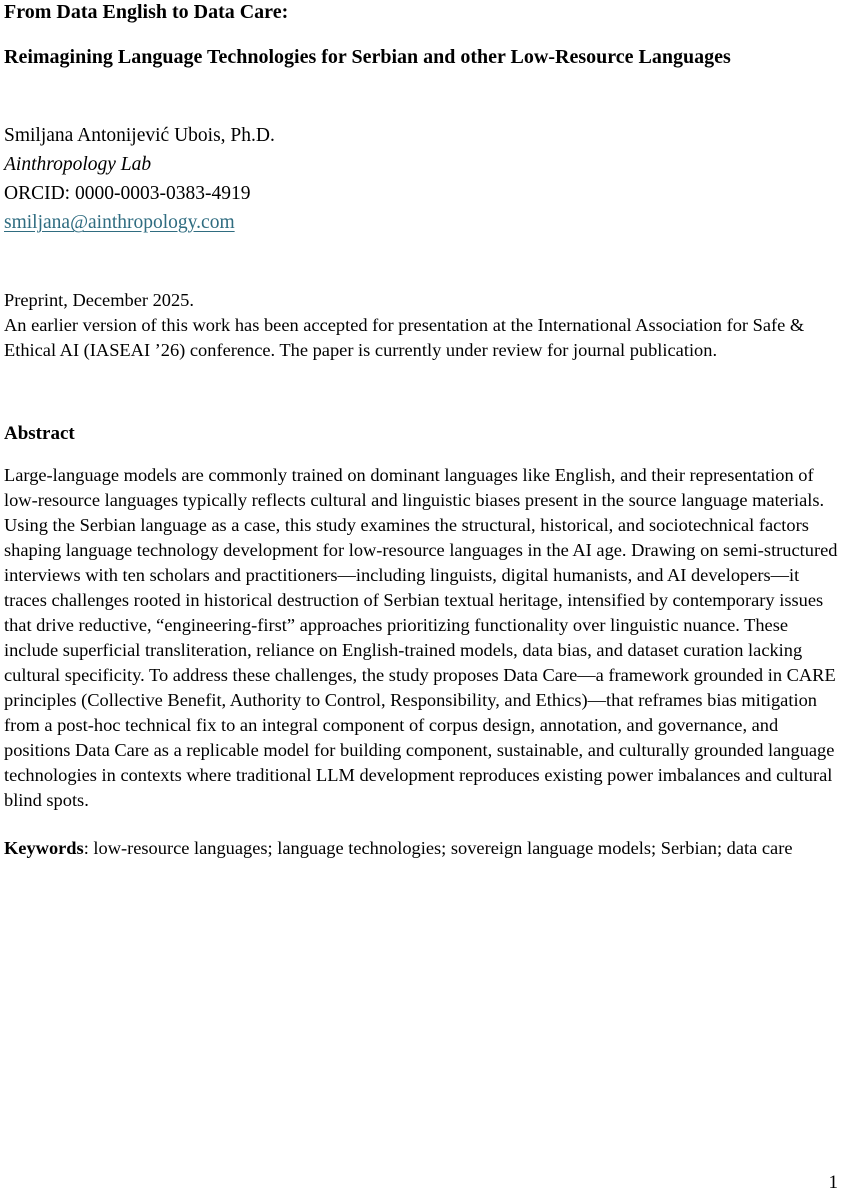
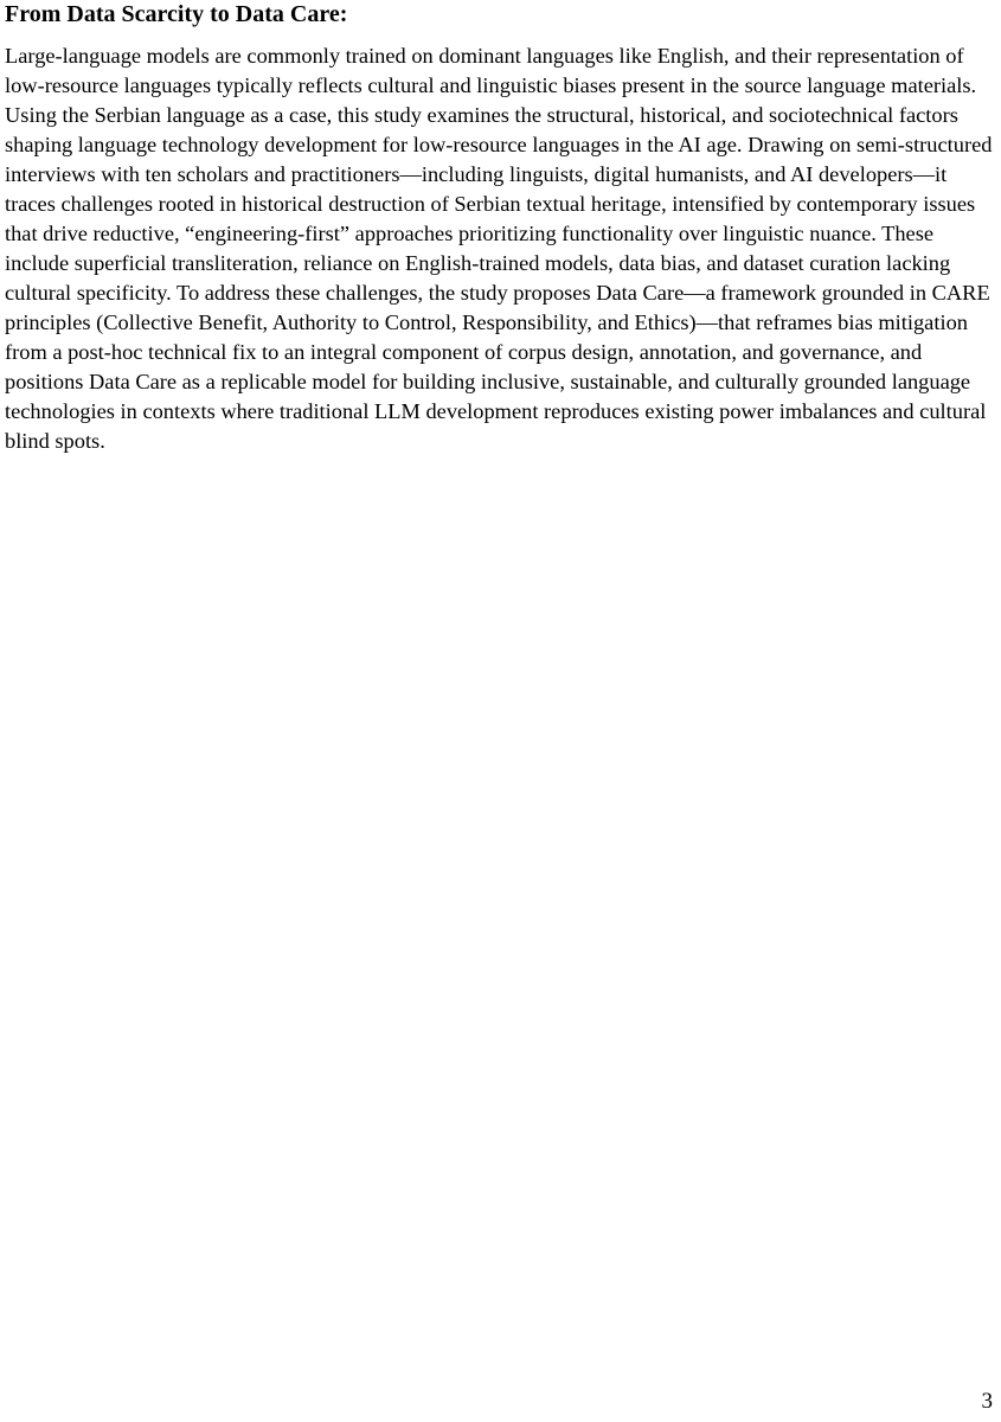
- From Data English to Data Care:
+ From Data Scarcity to Data Care:
- Reimagining Language Technologies for Serbian and other Low-Resource Languages
- Smiljana Antonijević Ubois, Ph.D.
- Ainthropology Lab
- ORCID: 0000-0003-0383-4919
- smiljana@ainthropology.com
- Preprint, December 2025.
- An earlier version of this work has been accepted for presentation at the International Association for Safe & Ethical AI (IASEAI ’26) conference. The paper is currently under review for journal publication.
- Abstract
- Large-language models are commonly trained on dominant languages like English, and their representation of low-resource languages typically reflects cultural and linguistic biases present in the source language materials. Using the Serbian language as a case, this study examines the structural, historical, and sociotechnical factors shaping language technology development for low-resource languages in the AI age. Drawing on semi-structured interviews with ten scholars and practitioners—including linguists, digital humanists, and AI developers—it traces challenges rooted in historical destruction of Serbian textual heritage, intensified by contemporary issues that drive reductive, “engineering-first” approaches prioritizing functionality over linguistic nuance. These include superficial transliteration, reliance on English-trained models, data bias, and dataset curation lacking cultural specificity. To address these challenges, the study proposes Data Care—a framework grounded in CARE principles (Collective Benefit, Authority to Control, Responsibility, and Ethics)—that reframes bias mitigation from a post-hoc technical fix to an integral component of corpus design, annotation, and governance, and positions Data Care as a replicable model for building component, sustainable, and culturally grounded language technologies in contexts where traditional LLM development reproduces existing power imbalances and cultural blind spots.
+ Large-language models are commonly trained on dominant languages like English, and their representation of low-resource languages typically reflects cultural and linguistic biases present in the source language materials. Using the Serbian language as a case, this study examines the structural, historical, and sociotechnical factors shaping language technology development for low-resource languages in the AI age. Drawing on semi-structured interviews with ten scholars and practitioners—including linguists, digital humanists, and AI developers—it traces challenges rooted in historical destruction of Serbian textual heritage, intensified by contemporary issues that drive reductive, “engineering-first” approaches prioritizing functionality over linguistic nuance. These include superficial transliteration, reliance on English-trained models, data bias, and dataset curation lacking cultural specificity. To address these challenges, the study proposes Data Care—a framework grounded in CARE principles (Collective Benefit, Authority to Control, Responsibility, and Ethics)—that reframes bias mitigation from a post-hoc technical fix to an integral component of corpus design, annotation, and governance, and positions Data Care as a replicable model for building inclusive, sustainable, and culturally grounded language technologies in contexts where traditional LLM development reproduces existing power imbalances and cultural blind spots.
- Keywords: low-resource languages; language technologies; sovereign language models; Serbian; data care
- 1
+ 3
